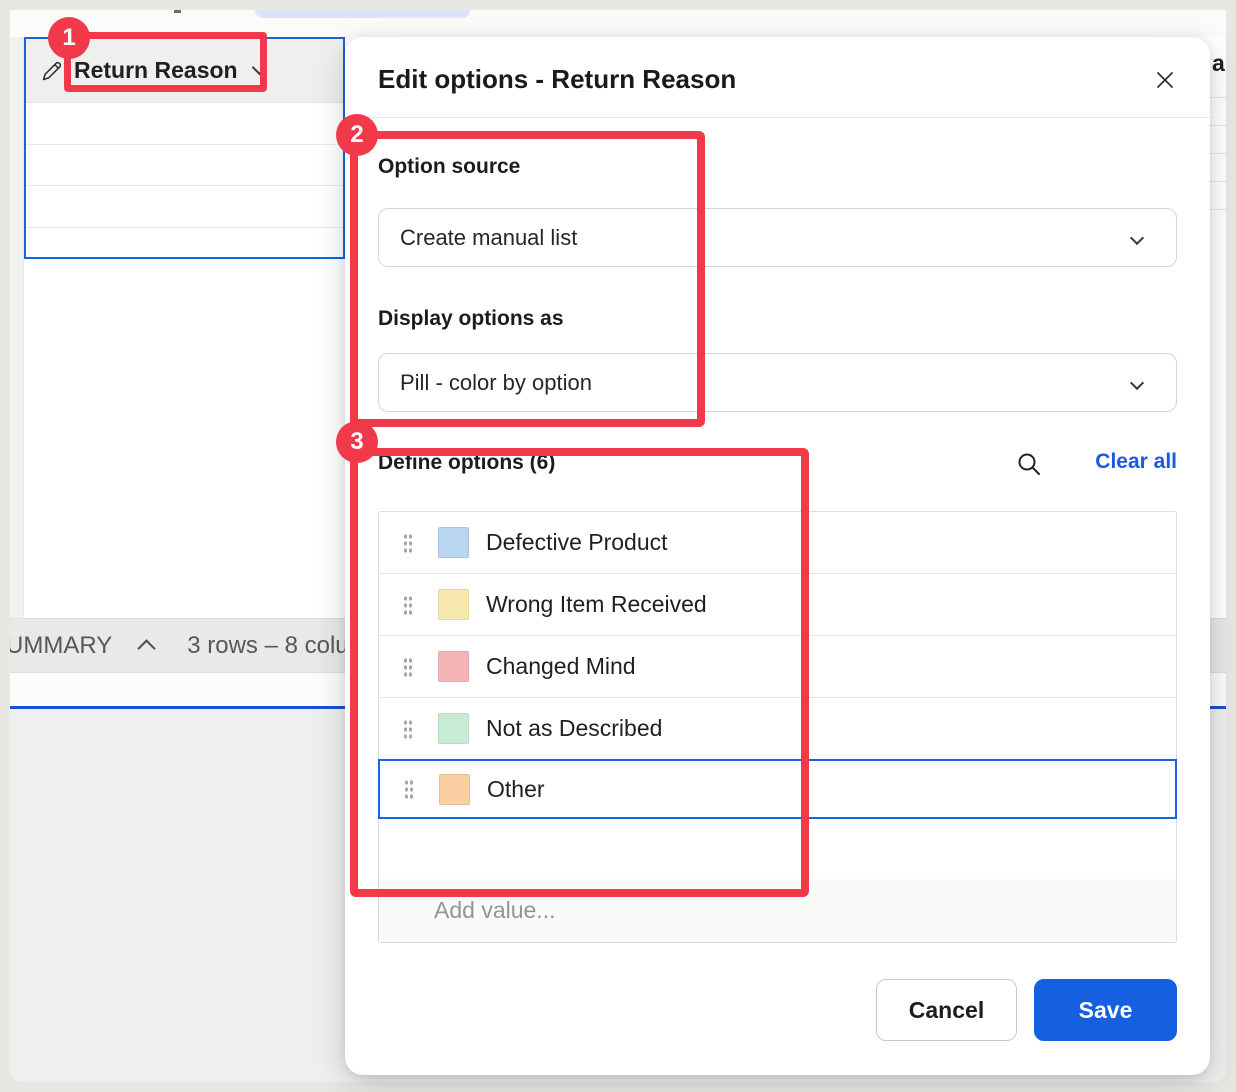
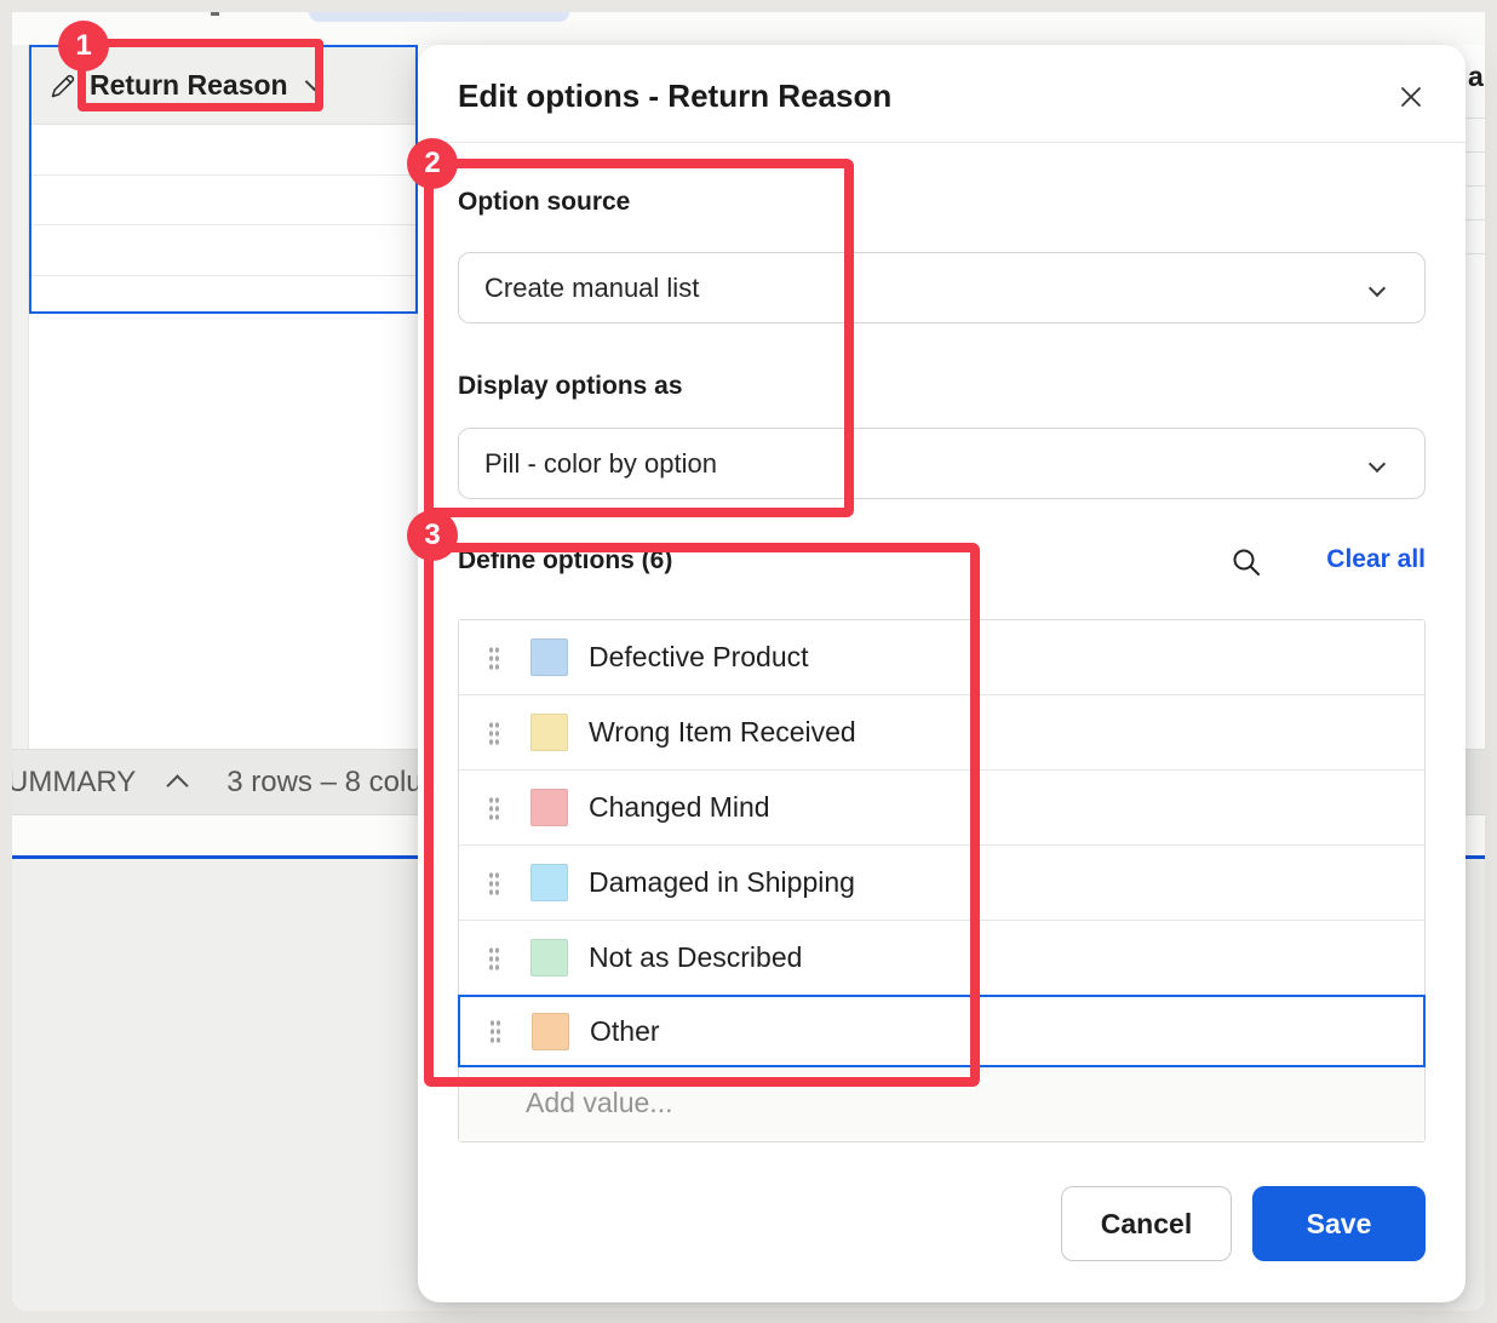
  Return Reason
  UMMARY
  3 rows – 8 colu
  Edit options - Return Reason
  Option source
  Create manual list
  Display options as
  Pill - color by option
  Define options (6)
  Clear all
  Defective Product
  Wrong Item Received
  Changed Mind
+ Damaged in Shipping
  Not as Described
  Other
  Add value...
  Cancel
  Save
  1
  2
  3
